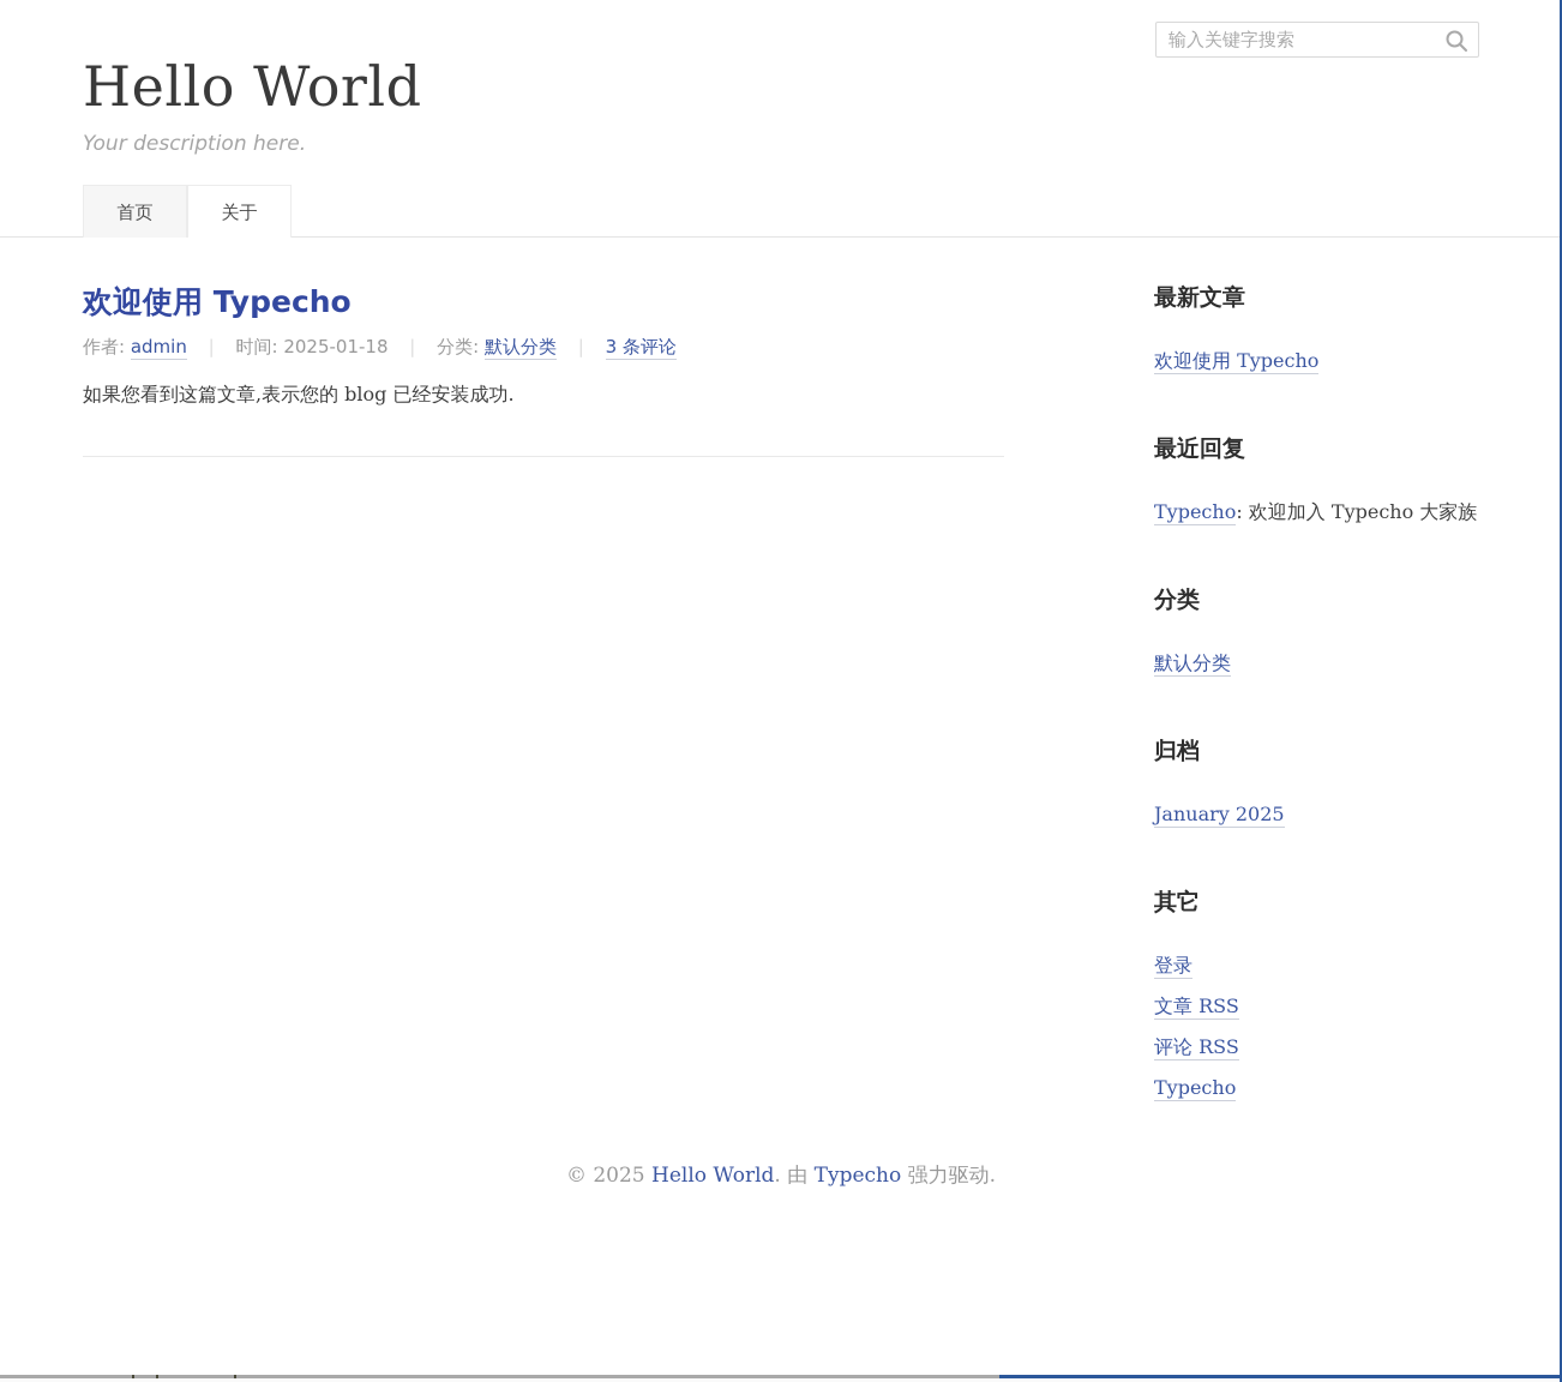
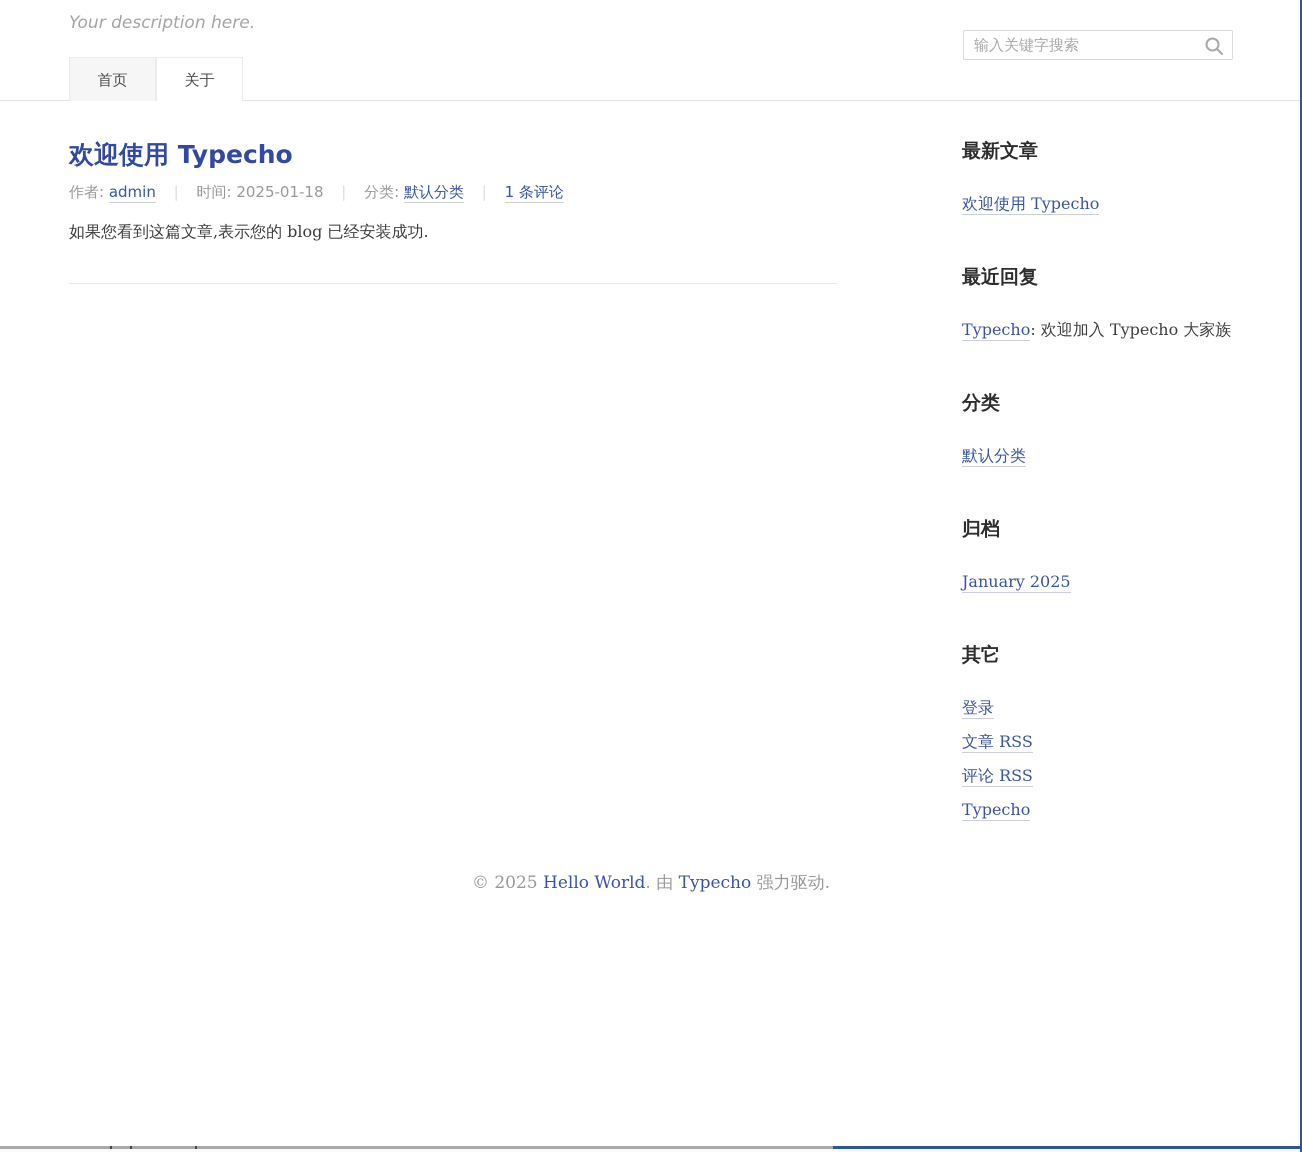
- Hello World
  Your description here.
  输入关键字搜索
  首页
  关于
  欢迎使用 Typecho
- 作者: admin | 时间: 2025-01-18 | 分类: 默认分类 | 3 条评论
+ 作者: admin | 时间: 2025-01-18 | 分类: 默认分类 | 1 条评论
  如果您看到这篇文章,表示您的 blog 已经安装成功.
  最新文章
  欢迎使用 Typecho
  最近回复
  Typecho: 欢迎加入 Typecho 大家族
  分类
  默认分类
  归档
  January 2025
  其它
  登录
  文章 RSS
  评论 RSS
  Typecho
  © 2025 Hello World. 由 Typecho 强力驱动.
